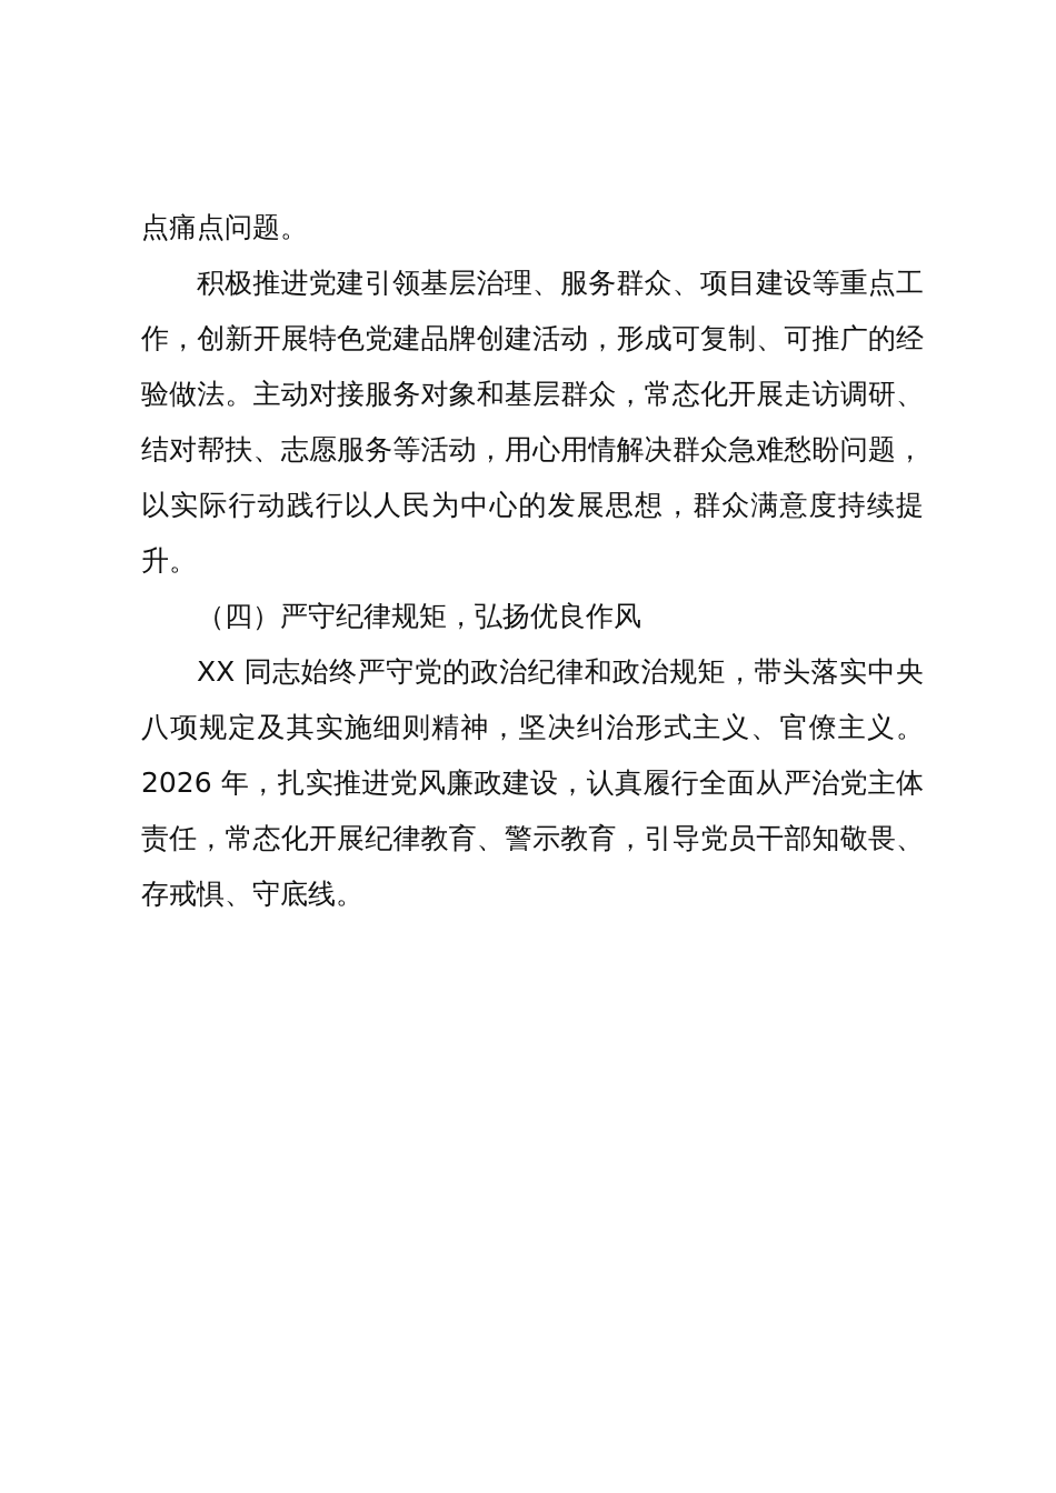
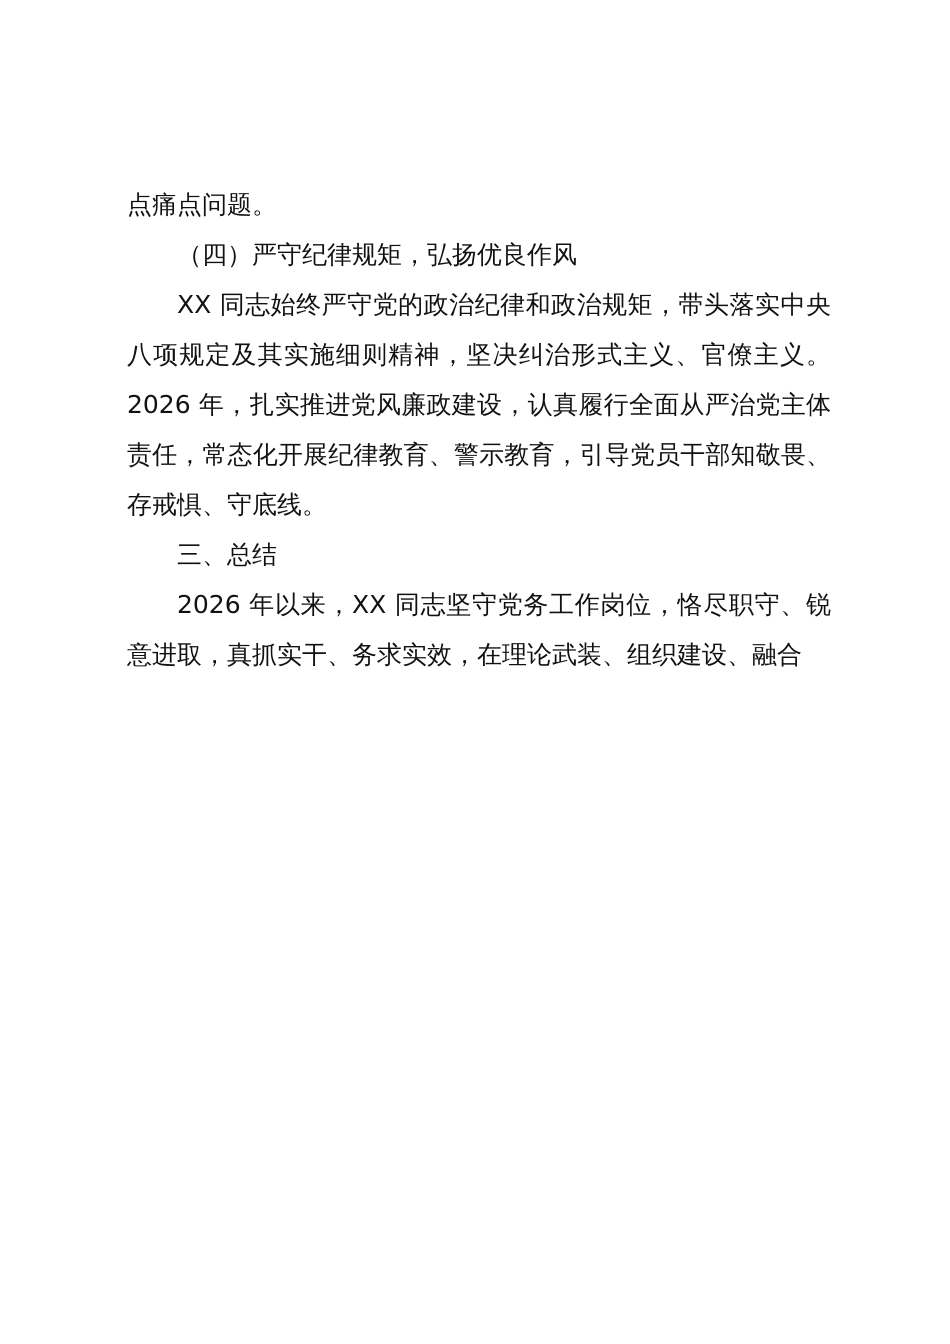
  点痛点问题。
- 积极推进党建引领基层治理、服务群众、项目建设等重点工作，创新开展特色党建品牌创建活动，形成可复制、可推广的经验做法。主动对接服务对象和基层群众，常态化开展走访调研、结对帮扶、志愿服务等活动，用心用情解决群众急难愁盼问题，以实际行动践行以人民为中心的发展思想，群众满意度持续提升。
  （四）严守纪律规矩，弘扬优良作风
  XX 同志始终严守党的政治纪律和政治规矩，带头落实中央八项规定及其实施细则精神，坚决纠治形式主义、官僚主义。2026 年，扎实推进党风廉政建设，认真履行全面从严治党主体责任，常态化开展纪律教育、警示教育，引导党员干部知敬畏、存戒惧、守底线。
+ 三、总结
+ 2026 年以来，XX 同志坚守党务工作岗位，恪尽职守、锐意进取，真抓实干、务求实效，在理论武装、组织建设、融合
